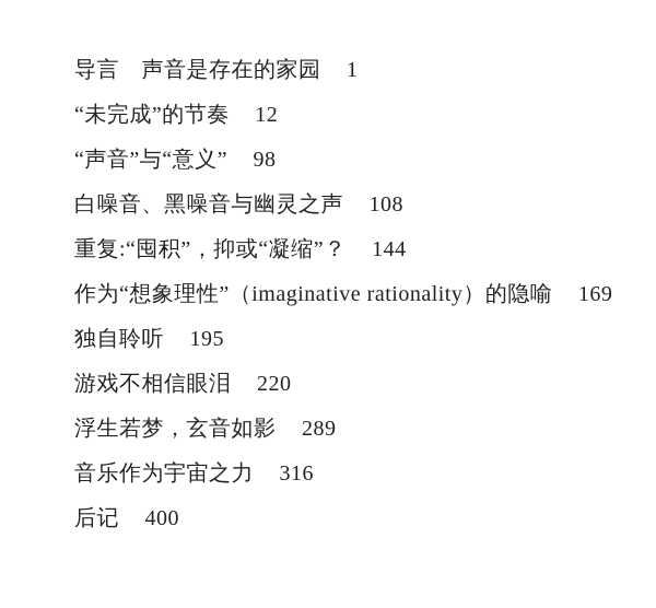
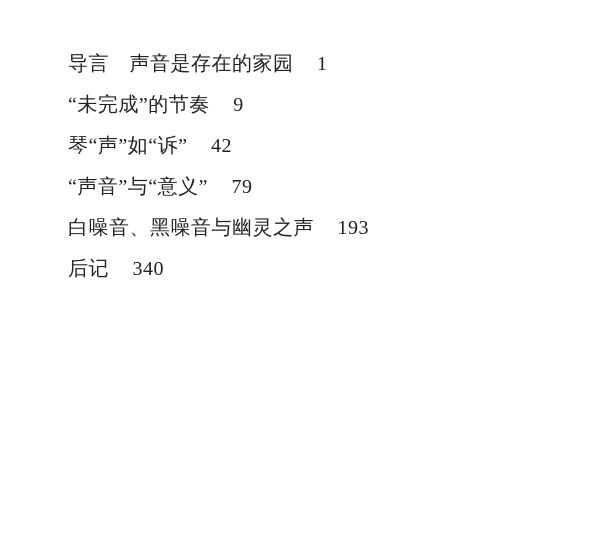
  导言 声音是存在的家园 1
- “未完成”的节奏 12
+ “未完成”的节奏 9
+ 琴“声”如“诉” 42
- “声音”与“意义” 98
+ “声音”与“意义” 79
- 白噪音、黑噪音与幽灵之声 108
+ 白噪音、黑噪音与幽灵之声 193
- 重复:“囤积”，抑或“凝缩”？ 144
- 作为“想象理性”（imaginative rationality）的隐喻 169
- 独自聆听 195
- 游戏不相信眼泪 220
- 浮生若梦，玄音如影 289
- 音乐作为宇宙之力 316
- 后记 400
+ 后记 340
